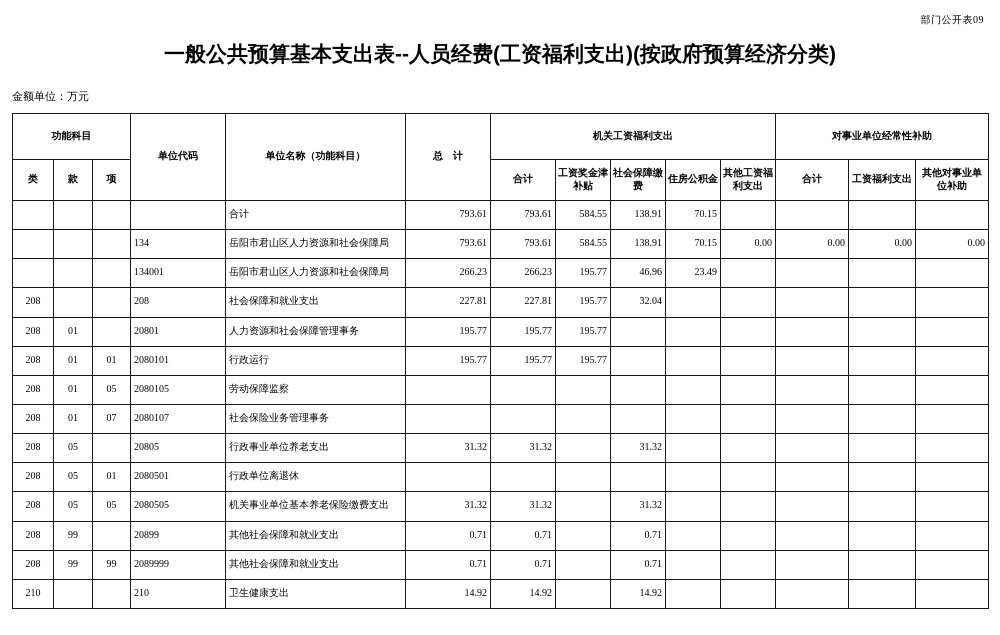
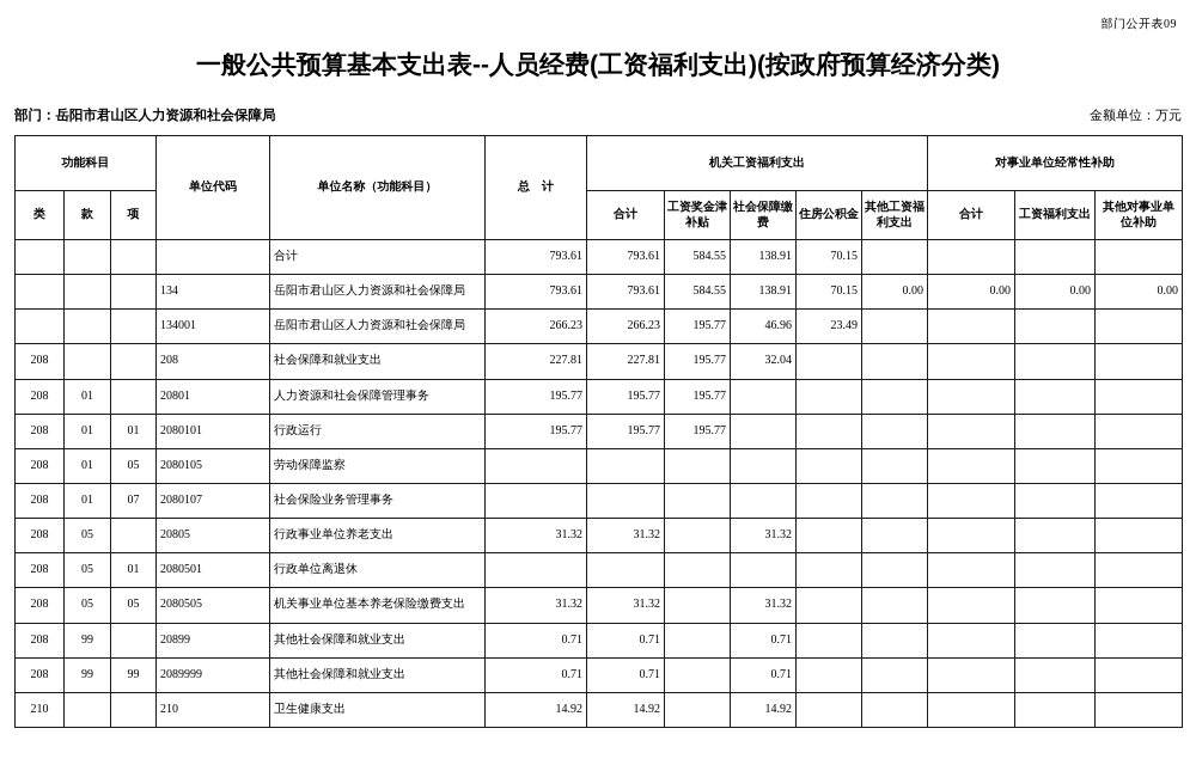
  部门公开表09
  一般公共预算基本支出表--人员经费(工资福利支出)(按政府预算经济分类)
+ 部门：岳阳市君山区人力资源和社会保障局
  金额单位：万元
  功能科目	单位代码	单位名称（功能科目）	总 计	机关工资福利支出	对事业单位经常性补助
  类	款	项	合计	工资奖金津补贴	社会保障缴费	住房公积金	其他工资福利支出	合计	工资福利支出	其他对事业单位补助
  				合计	793.61	793.61	584.55	138.91	70.15
  			134	岳阳市君山区人力资源和社会保障局	793.61	793.61	584.55	138.91	70.15	0.00	0.00	0.00	0.00
  			134001	岳阳市君山区人力资源和社会保障局	266.23	266.23	195.77	46.96	23.49
  208			208	社会保障和就业支出	227.81	227.81	195.77	32.04
  208	01		20801	人力资源和社会保障管理事务	195.77	195.77	195.77
  208	01	01	2080101	行政运行	195.77	195.77	195.77
  208	01	05	2080105	劳动保障监察
  208	01	07	2080107	社会保险业务管理事务
  208	05		20805	行政事业单位养老支出	31.32	31.32		31.32
  208	05	01	2080501	行政单位离退休
  208	05	05	2080505	机关事业单位基本养老保险缴费支出	31.32	31.32		31.32
  208	99		20899	其他社会保障和就业支出	0.71	0.71		0.71
  208	99	99	2089999	其他社会保障和就业支出	0.71	0.71		0.71
  210			210	卫生健康支出	14.92	14.92		14.92
